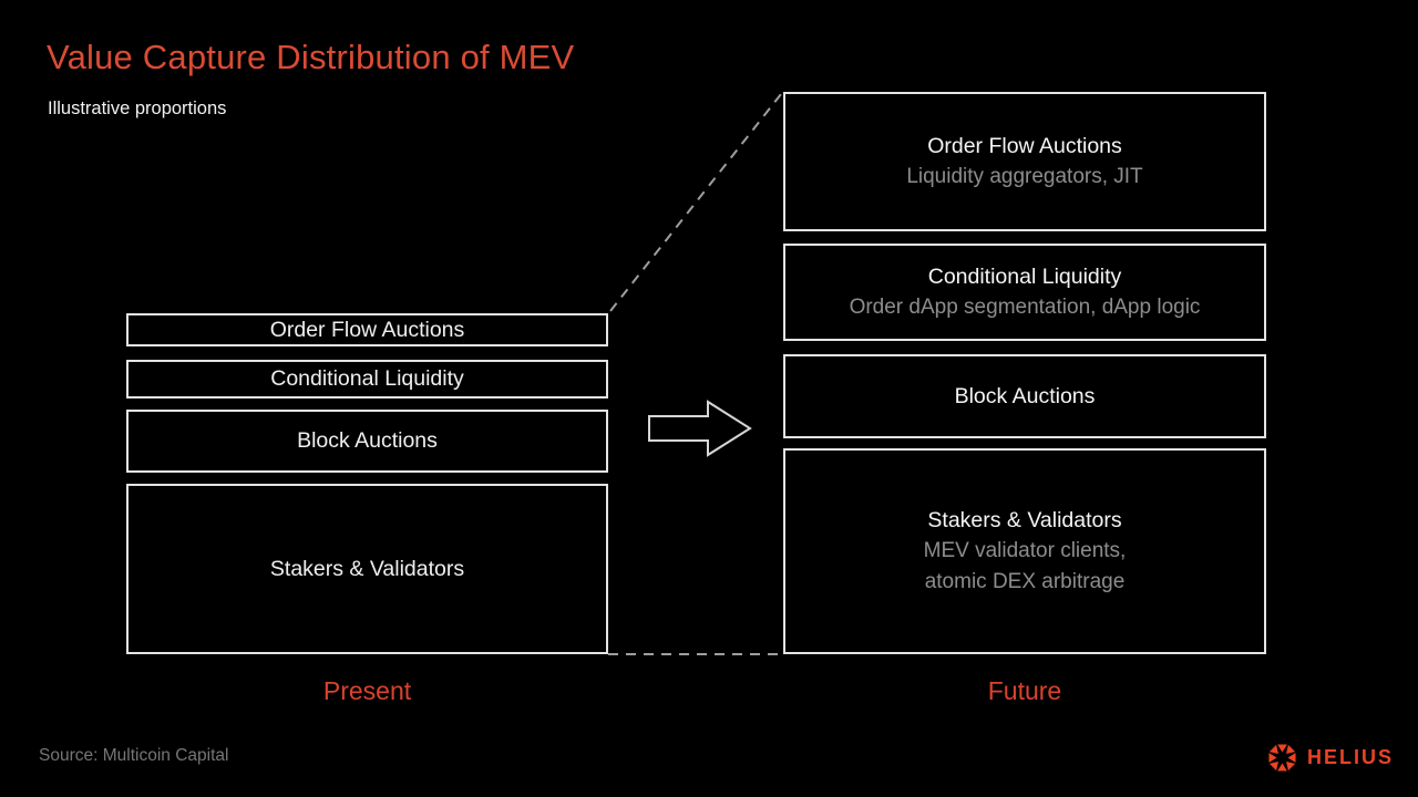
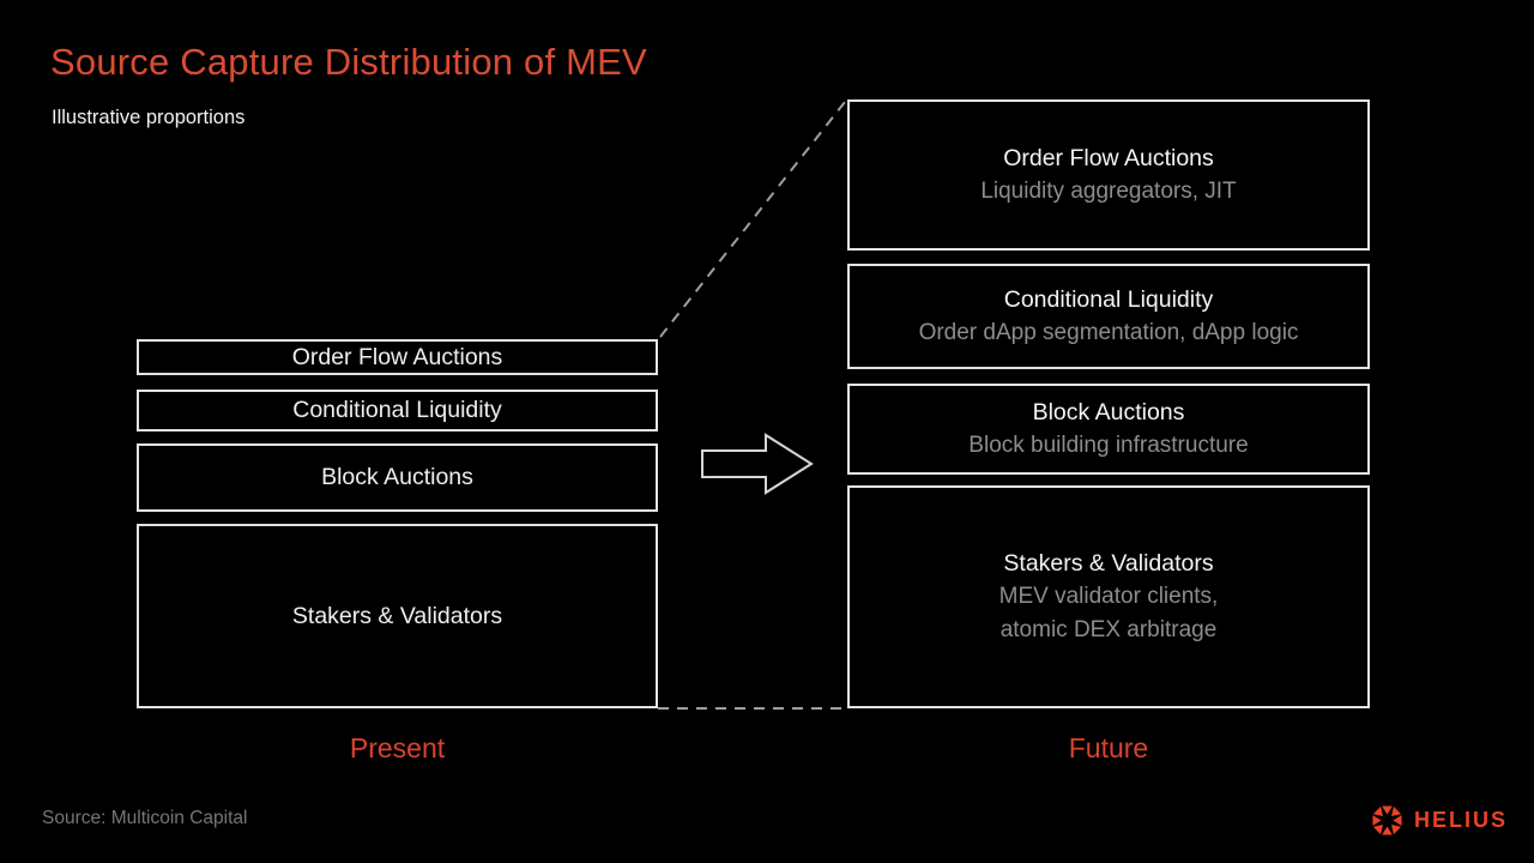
- Value Capture Distribution of MEV
+ Source Capture Distribution of MEV
  Illustrative proportions
  Order Flow Auctions
  Conditional Liquidity
  Block Auctions
  Stakers & Validators
  Order Flow Auctions
  Liquidity aggregators, JIT
  Conditional Liquidity
  Order dApp segmentation, dApp logic
  Block Auctions
+ Block building infrastructure
  Stakers & Validators
  MEV validator clients,
  atomic DEX arbitrage
  Present
  Future
  Source: Multicoin Capital
  HELIUS
